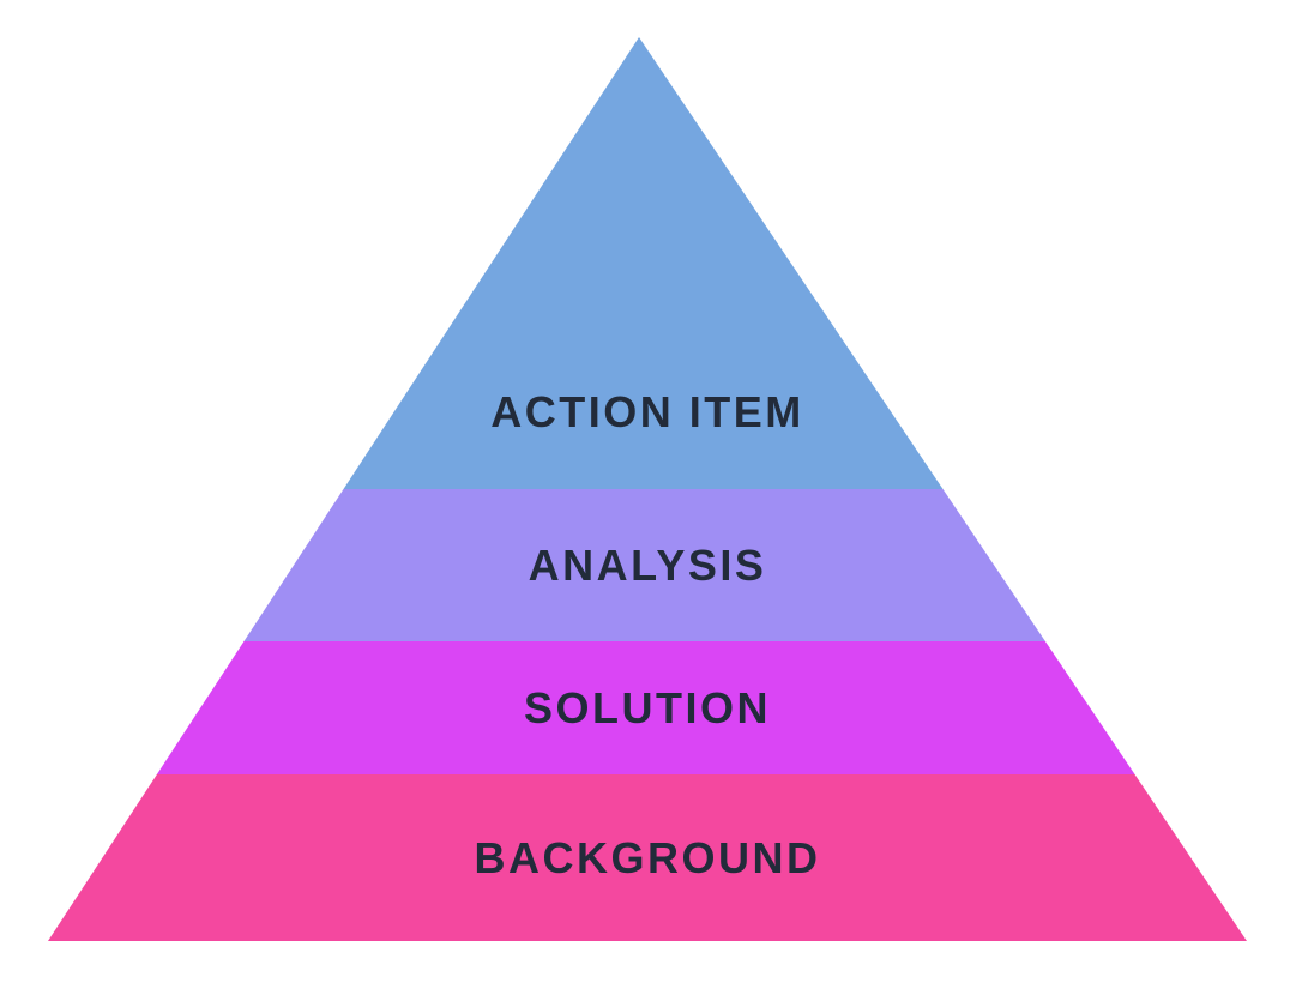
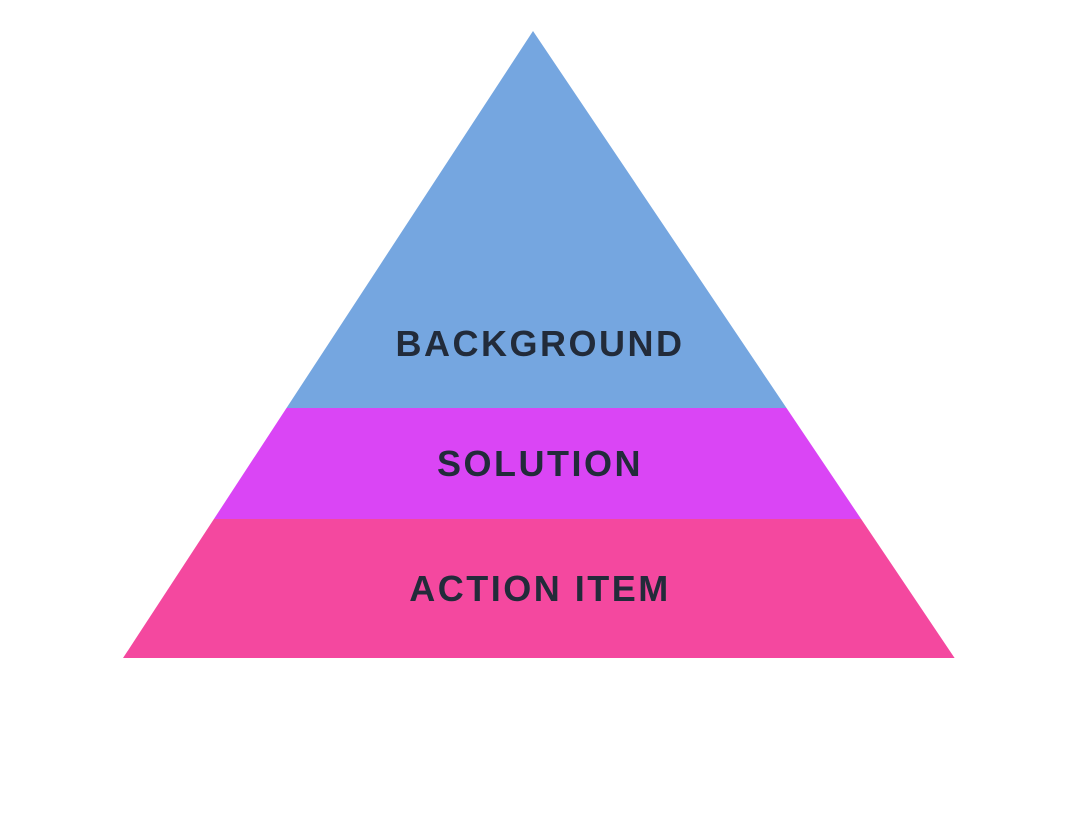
- ACTION ITEM
+ BACKGROUND
- ANALYSIS
  SOLUTION
- BACKGROUND
+ ACTION ITEM
